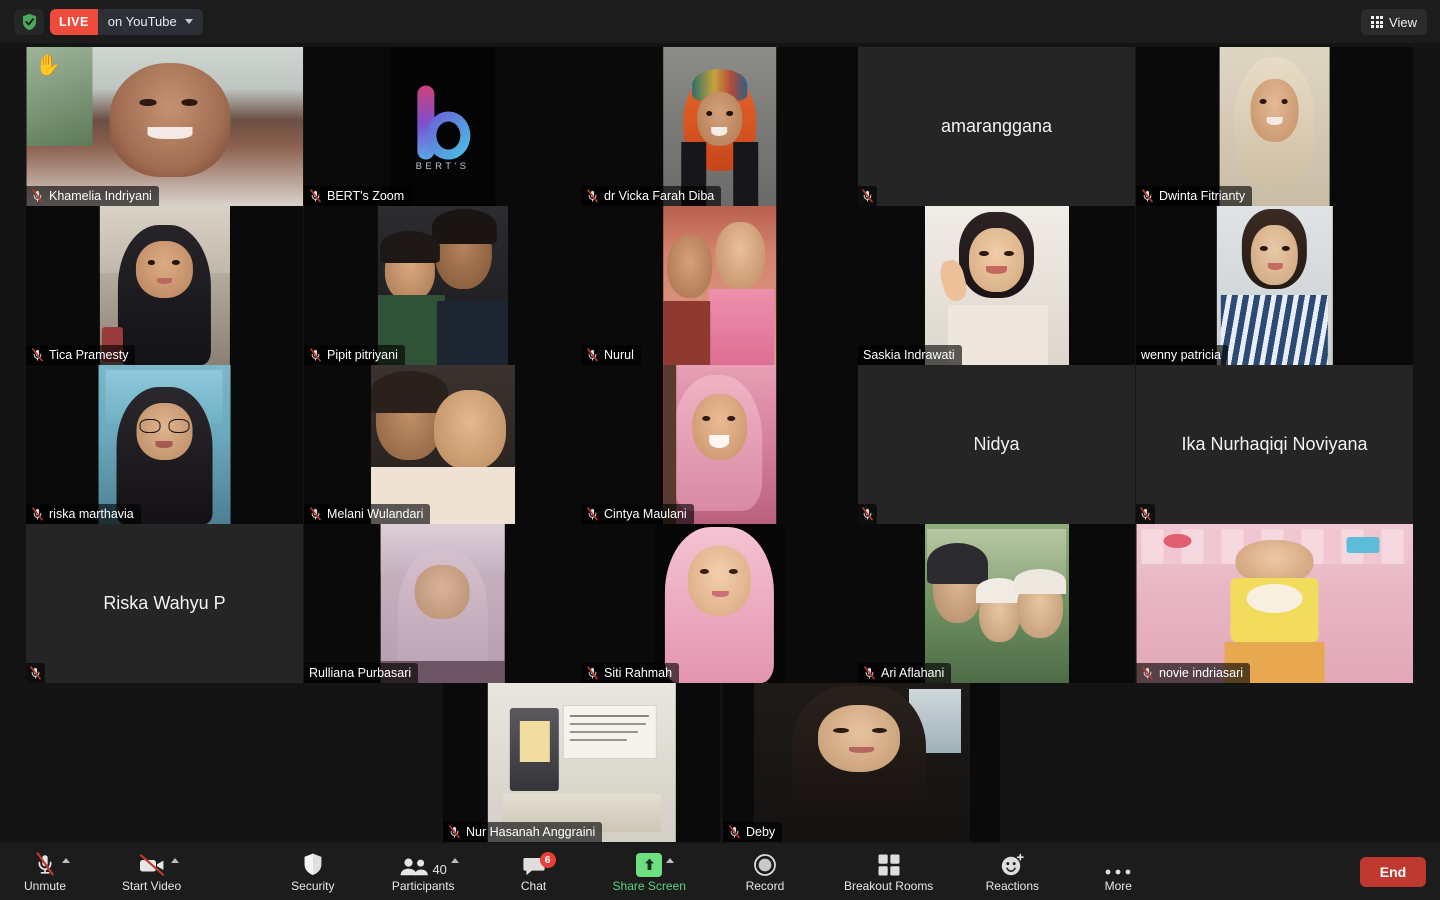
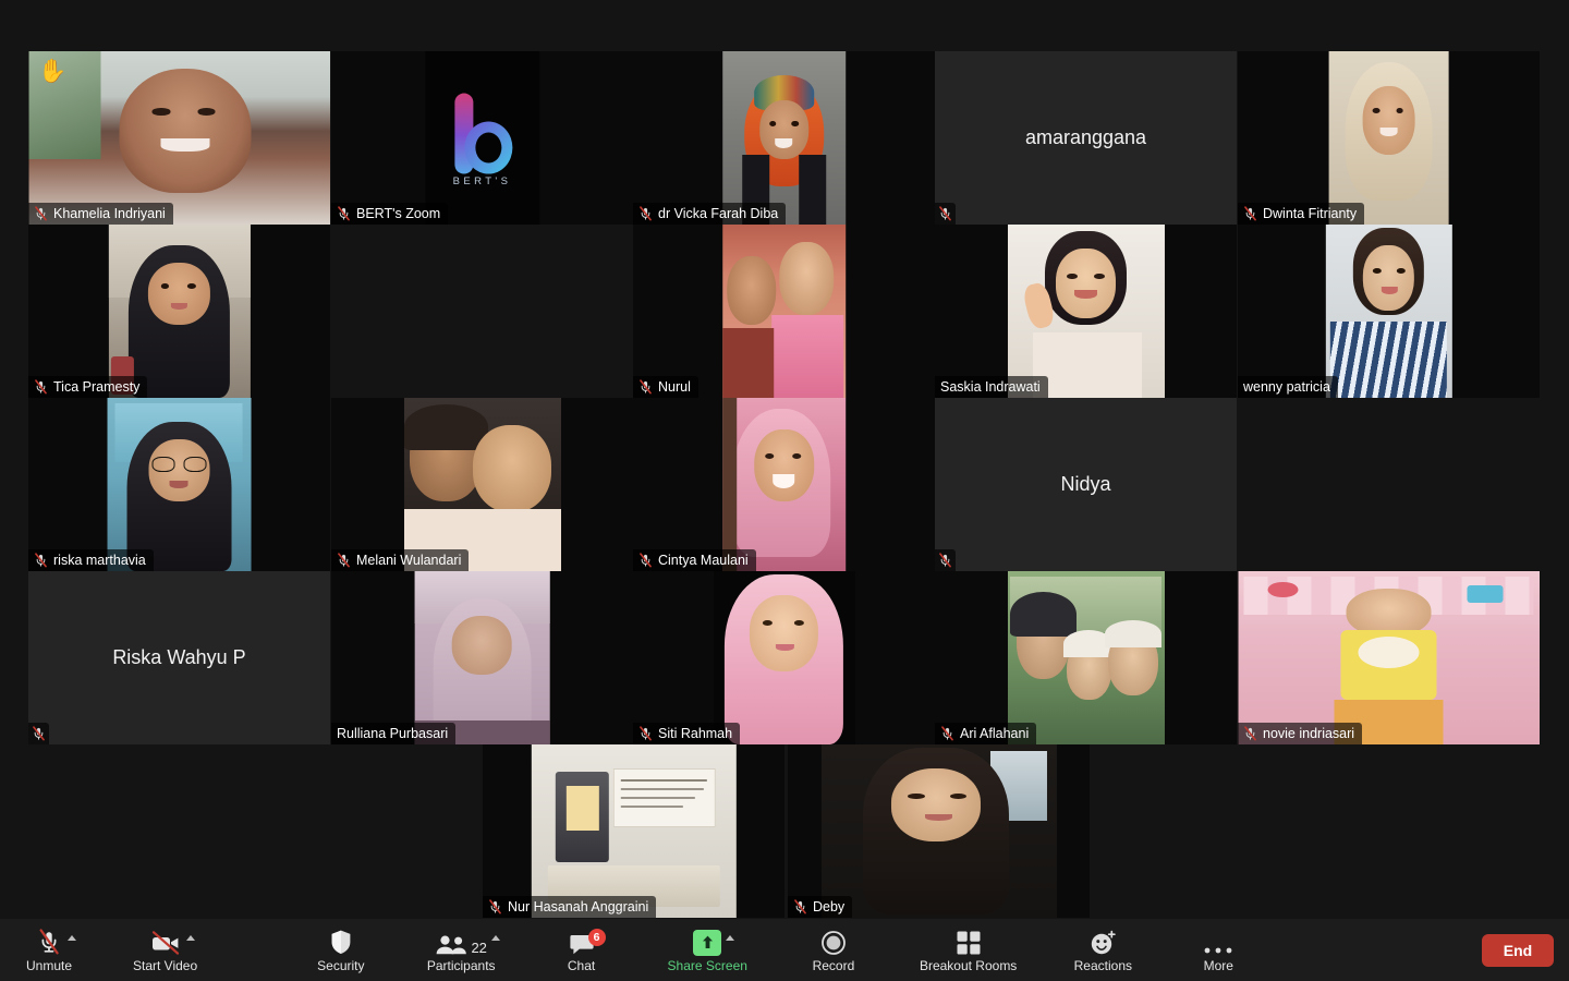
- LIVE
- on YouTube
- View
  ✋
  Khamelia Indriyani
  BERT'S
  BERT's Zoom
  dr Vicka Farah Diba
  amaranggana
  Dwinta Fitrianty
  Tica Pramesty
- Pipit pitriyani
  Nurul
  Saskia Indrawati
  wenny patricia
  riska marthavia
  Melani Wulandari
  Cintya Maulani
  Nidya
- Ika Nurhaqiqi Noviyana
  Riska Wahyu P
  Rulliana Purbasari
  Siti Rahmah
  Ari Aflahani
  novie indriasari
  Nur Hasanah Anggraini
  Deby
  Unmute
  Start Video
  Security
- 40
+ 22
  Participants
  6
  Chat
  Share Screen
  Record
  Breakout Rooms
  Reactions
  More
  End
